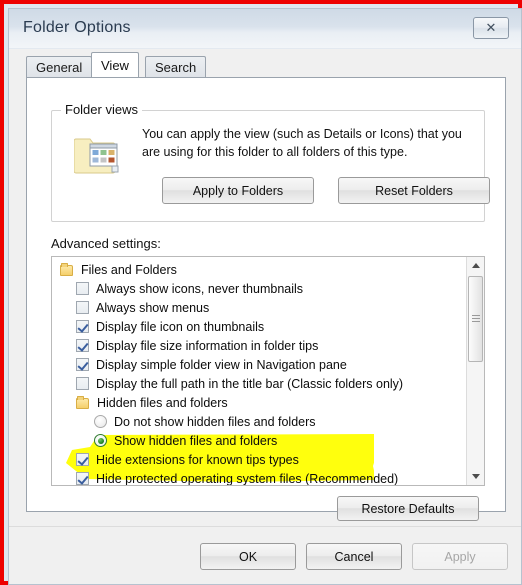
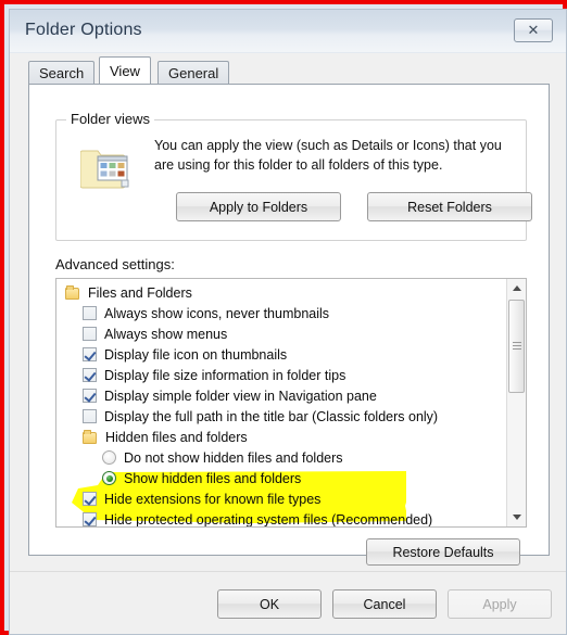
  Folder Options
  ✕
- General
+ Search
  View
- Search
+ General
  Folder views
  You can apply the view (such as Details or Icons) that you are using for this folder to all folders of this type.
  Apply to Folders
  Reset Folders
  Advanced settings:
  Files and Folders
  Always show icons, never thumbnails
  Always show menus
  Display file icon on thumbnails
  Display file size information in folder tips
  Display simple folder view in Navigation pane
  Display the full path in the title bar (Classic folders only)
  Hidden files and folders
  Do not show hidden files and folders
  Show hidden files and folders
- Hide extensions for known tips types
+ Hide extensions for known file types
  Hide protected operating system files (Recommended)
  Restore Defaults
  OK
  Cancel
  Apply
